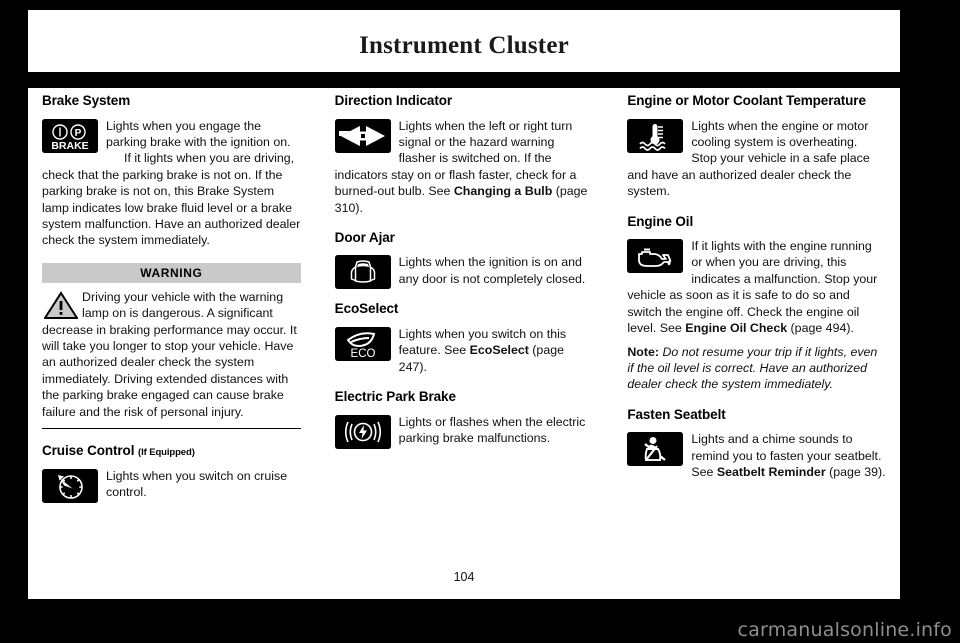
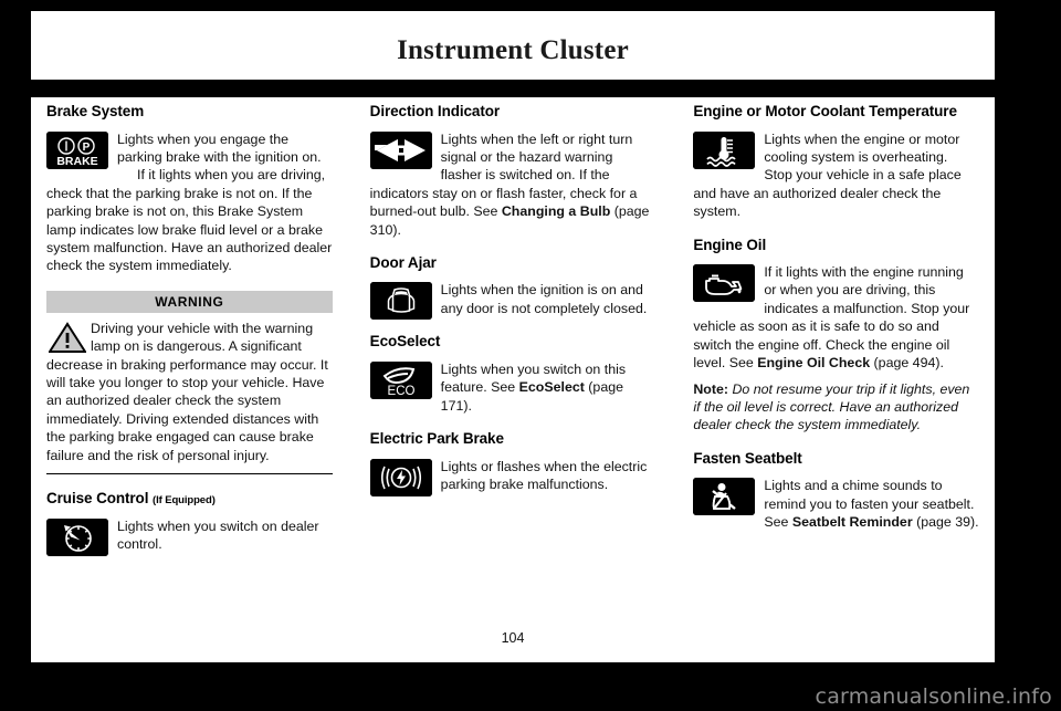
  Instrument Cluster
  Brake System
  P
  BRAKE
  Lights when you engage the parking brake with the ignition on.
  If it lights when you are driving, check that the parking brake is not on. If the parking brake is not on, this Brake System lamp indicates low brake fluid level or a brake system malfunction. Have an authorized dealer check the system immediately.
  WARNING
  Driving your vehicle with the warning lamp on is dangerous. A significant decrease in braking performance may occur. It will take you longer to stop your vehicle. Have an authorized dealer check the system immediately. Driving extended distances with the parking brake engaged can cause brake failure and the risk of personal injury.
  Cruise Control (If Equipped)
- Lights when you switch on cruise control.
+ Lights when you switch on dealer control.
  Direction Indicator
  Lights when the left or right turn signal or the hazard warning flasher is switched on. If the indicators stay on or flash faster, check for a burned-out bulb. See Changing a Bulb (page 310).
  Door Ajar
  Lights when the ignition is on and any door is not completely closed.
  EcoSelect
  ECO
- Lights when you switch on this feature. See EcoSelect (page 247).
+ Lights when you switch on this feature. See EcoSelect (page 171).
  Electric Park Brake
  Lights or flashes when the electric parking brake malfunctions.
  Engine or Motor Coolant Temperature
  Lights when the engine or motor cooling system is overheating. Stop your vehicle in a safe place and have an authorized dealer check the system.
  Engine Oil
  If it lights with the engine running or when you are driving, this indicates a malfunction. Stop your vehicle as soon as it is safe to do so and switch the engine off. Check the engine oil level. See Engine Oil Check (page 494).
  Note: Do not resume your trip if it lights, even if the oil level is correct. Have an authorized dealer check the system immediately.
  Fasten Seatbelt
  Lights and a chime sounds to remind you to fasten your seatbelt. See Seatbelt Reminder (page 39).
  104
  carmanualsonline.info
